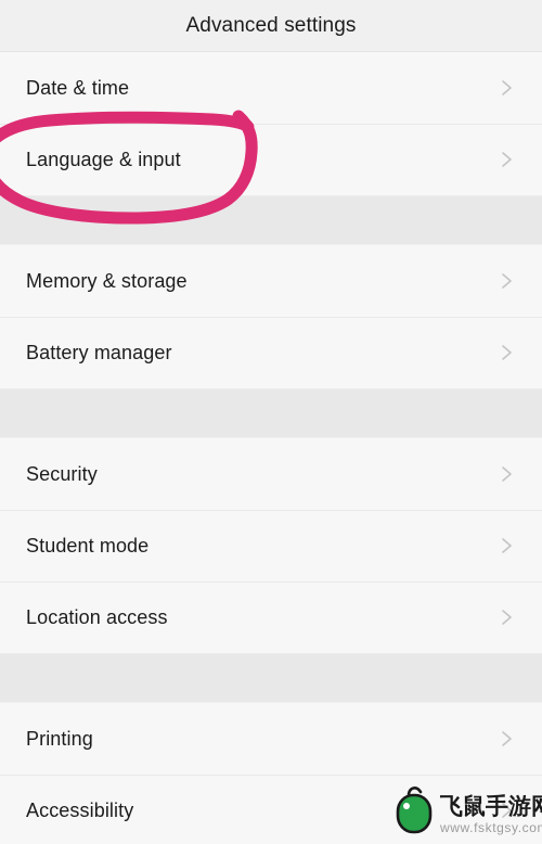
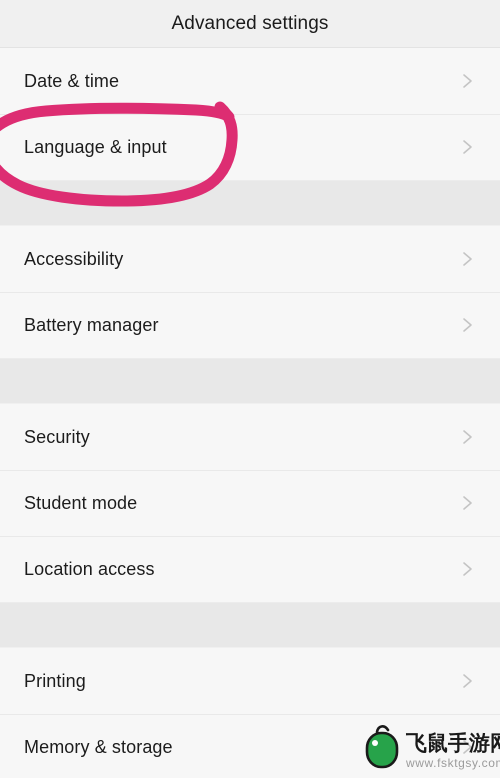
  Advanced settings
  Date & time
  Language & input
- Memory & storage
+ Accessibility
  Battery manager
  Security
  Student mode
  Location access
  Printing
- Accessibility
+ Memory & storage
  飞鼠手游
  www.fsktgsy.co
